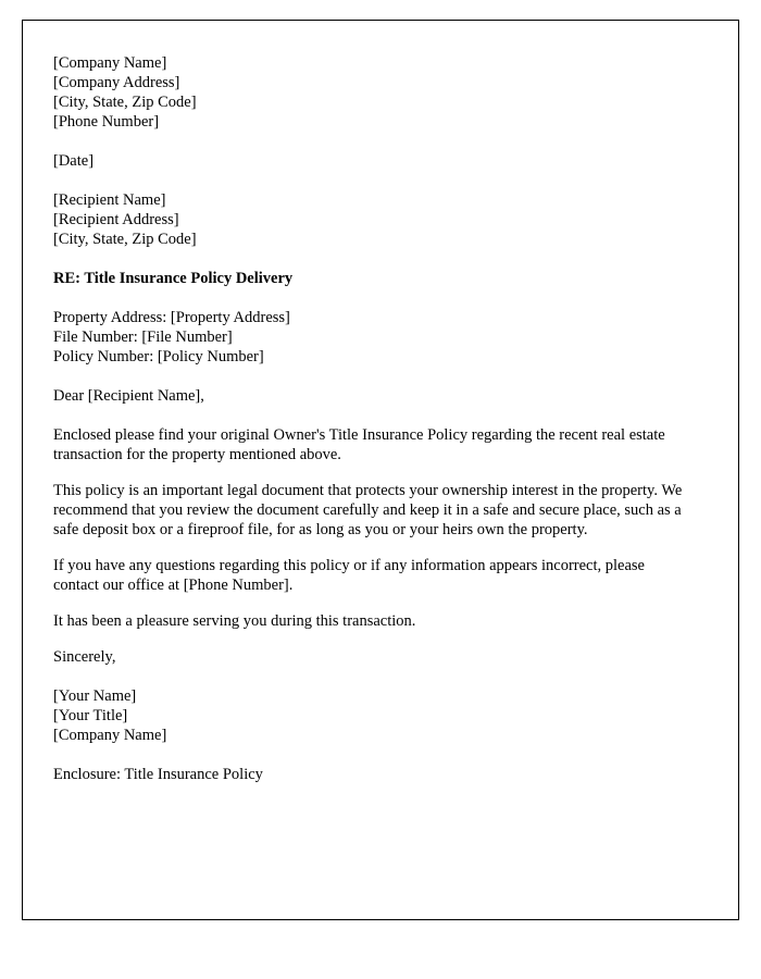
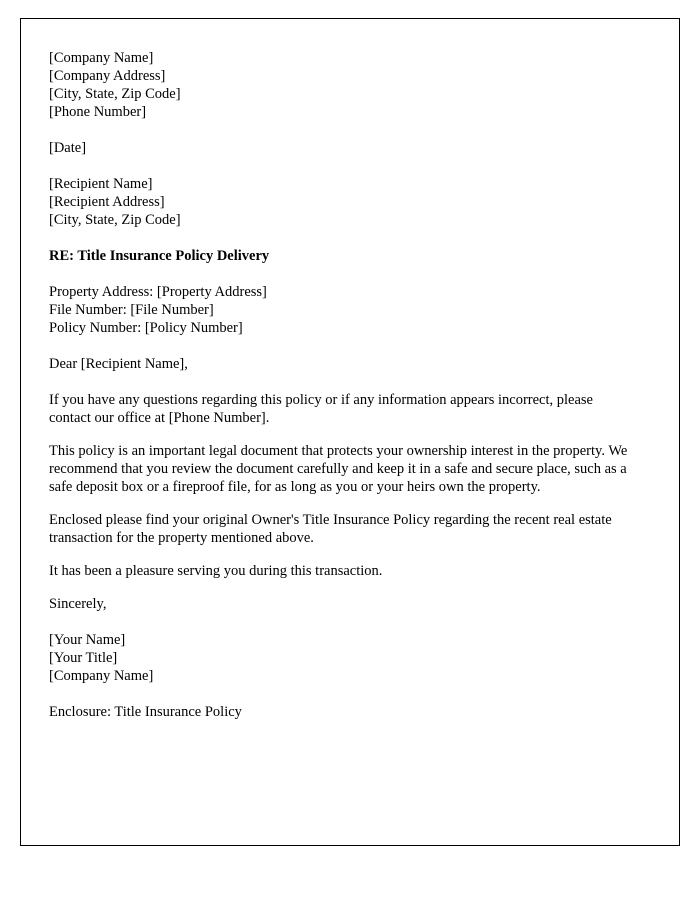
  [Company Name]
  [Company Address]
  [City, State, Zip Code]
  [Phone Number]
  [Date]
  [Recipient Name]
  [Recipient Address]
  [City, State, Zip Code]
  RE: Title Insurance Policy Delivery
  Property Address: [Property Address]
  File Number: [File Number]
  Policy Number: [Policy Number]
  Dear [Recipient Name],
- Enclosed please find your original Owner's Title Insurance Policy regarding the recent real estate transaction for the property mentioned above.
+ If you have any questions regarding this policy or if any information appears incorrect, please contact our office at [Phone Number].
  This policy is an important legal document that protects your ownership interest in the property. We recommend that you review the document carefully and keep it in a safe and secure place, such as a safe deposit box or a fireproof file, for as long as you or your heirs own the property.
- If you have any questions regarding this policy or if any information appears incorrect, please contact our office at [Phone Number].
+ Enclosed please find your original Owner's Title Insurance Policy regarding the recent real estate transaction for the property mentioned above.
  It has been a pleasure serving you during this transaction.
  Sincerely,
  [Your Name]
  [Your Title]
  [Company Name]
  Enclosure: Title Insurance Policy
